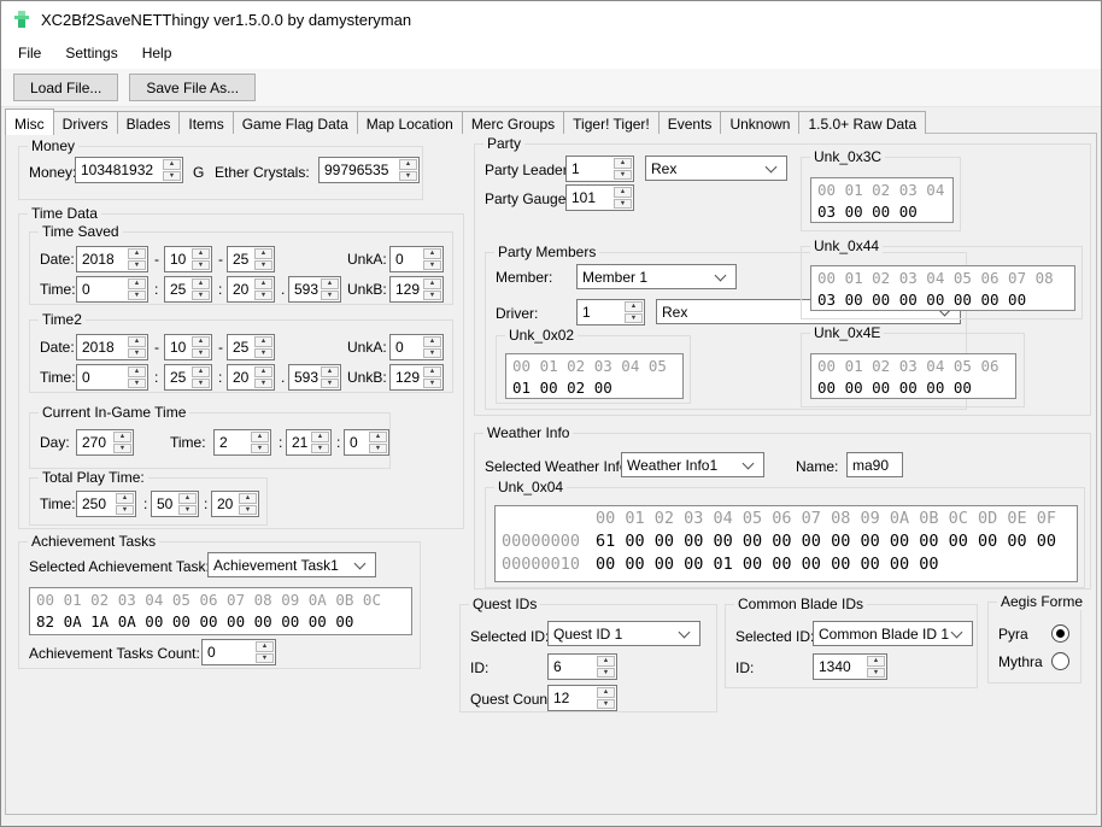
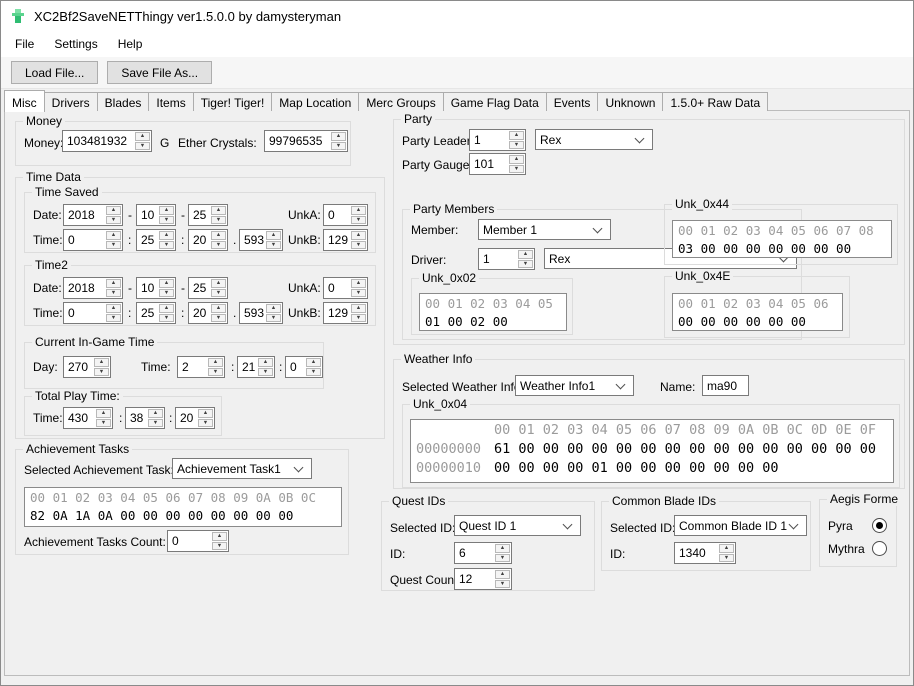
  XC2Bf2SaveNETThingy ver1.5.0.0 by damysteryman
  File
  Settings
  Help
  Load File...
  Save File As...
  Misc
  Drivers
  Blades
  Items
- Game Flag Data
+ Tiger! Tiger!
  Map Location
  Merc Groups
- Tiger! Tiger!
+ Game Flag Data
  Events
  Unknown
  1.5.0+ Raw Data
  Money
  Money
  103481932
  G
  Ether Crystals:
  99796535
  Time Data
  Time Saved
  Date:
  2018
  -
  10
  -
  25
  UnkA:
  0
  Time:
  0
  :
  25
  :
  20
  .
  593
  UnkB:
  129
  Time2
  Date:
  2018
  -
  10
  -
  25
  UnkA:
  0
  Time:
  0
  :
  25
  :
  20
  .
  593
  UnkB:
  129
  Current In-Game Time
  Day:
  270
  Time:
  2
  :
  21
  :
  0
  Total Play Time:
  Time:
- 250
+ 430
  :
- 50
+ 38
  :
  20
  Achievement Tasks
  Selected Achievement Task
  Achievement Task1
  00 01 02 03 04 05 06 07 08 09 0A 0B 0C
  82 0A 1A 0A 00 00 00 00 00 00 00 00
  Achievement Tasks Count:
  0
  Party
  Party Leade
  1
  Rex
  Party Gauge
  101
  Party Members
  Member:
  Member 1
  Driver:
  1
  Rex
  Unk_0x02
  00 01 02 03 04 05
  01 00 02 00
- Unk_0x3C
- 00 01 02 03 04
- 03 00 00 00
  Unk_0x44
  00 01 02 03 04 05 06 07 08
  03 00 00 00 00 00 00 00
  Unk_0x4E
  00 01 02 03 04 05 06
  00 00 00 00 00 00
  Weather Info
  Selected Weather Inf
  Weather Info1
  Name:
  ma90
  Unk_0x04
  00 01 02 03 04 05 06 07 08 09 0A 0B 0C 0D 0E 0F
  00000000
  61 00 00 00 00 00 00 00 00 00 00 00 00 00 00 00
  00000010
  00 00 00 00 01 00 00 00 00 00 00 00
  Quest IDs
  Selected ID
  Quest ID 1
  ID:
  6
  Quest Coun
  12
  Common Blade IDs
  Selected ID
  Common Blade ID 1
  ID:
  1340
  Aegis Forme
  Pyra
  Mythra
